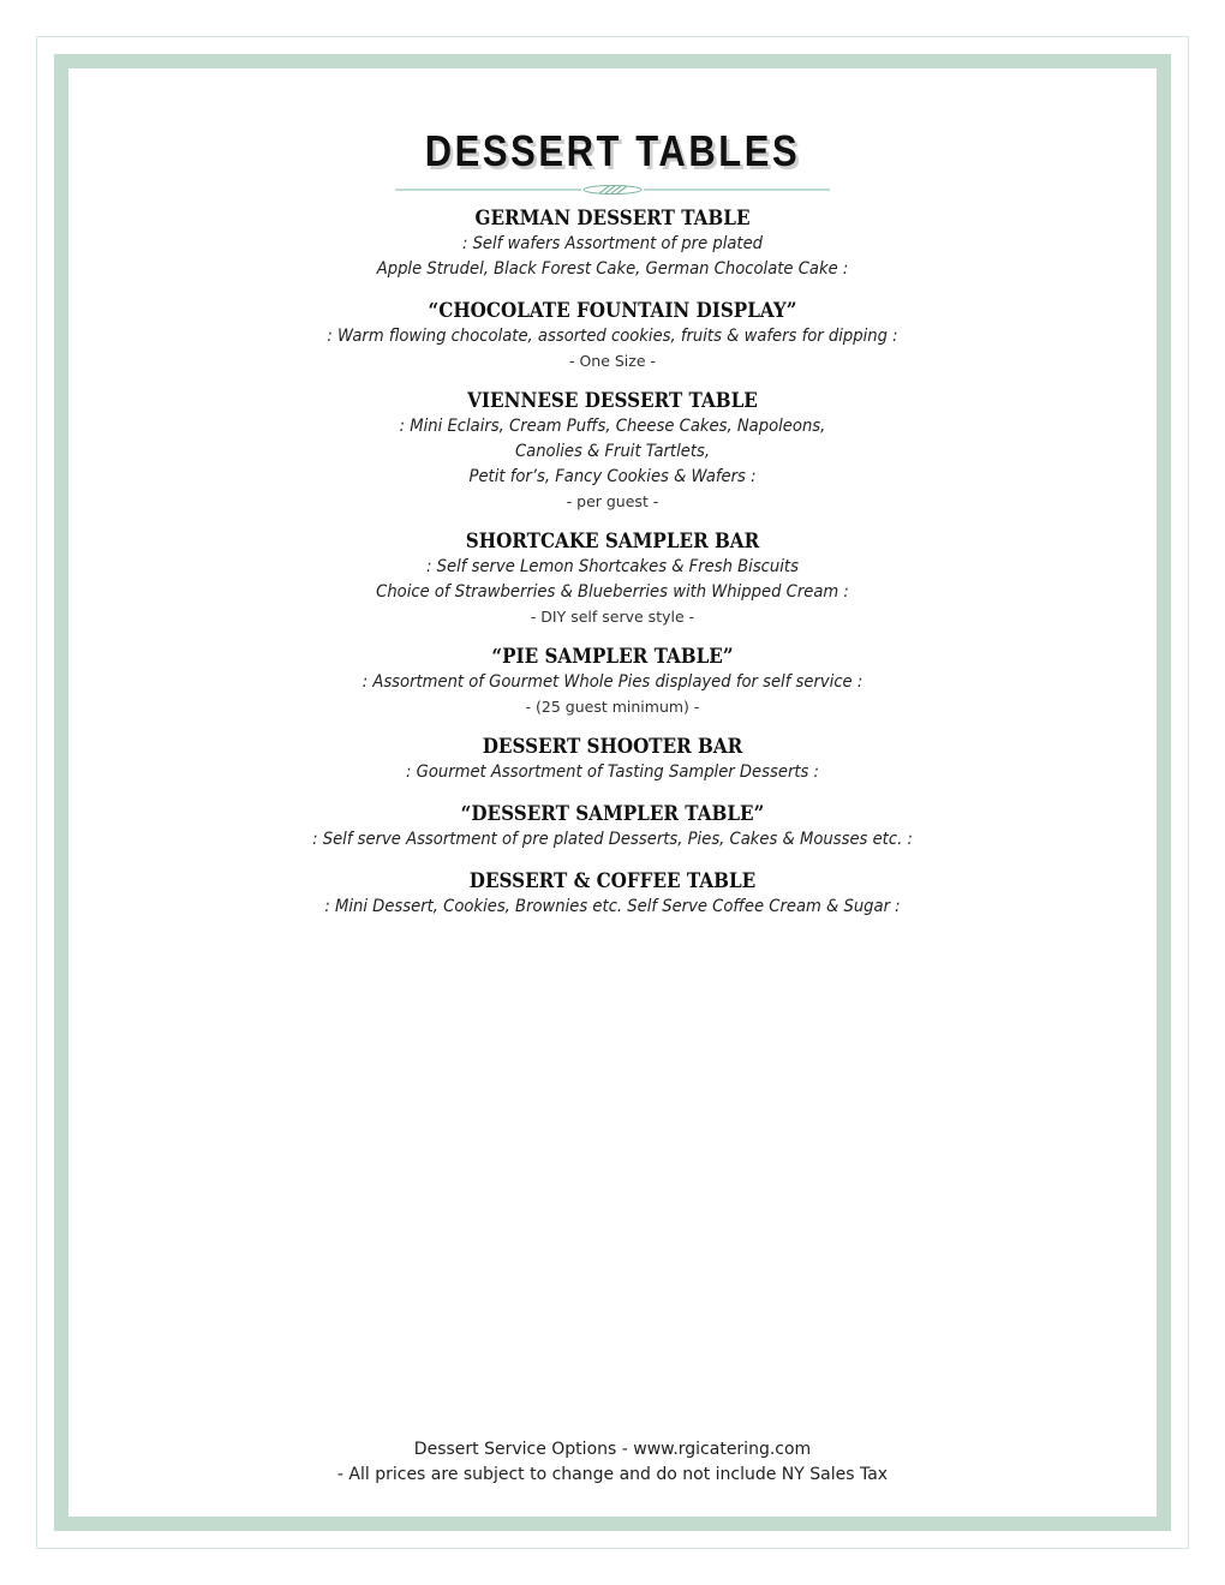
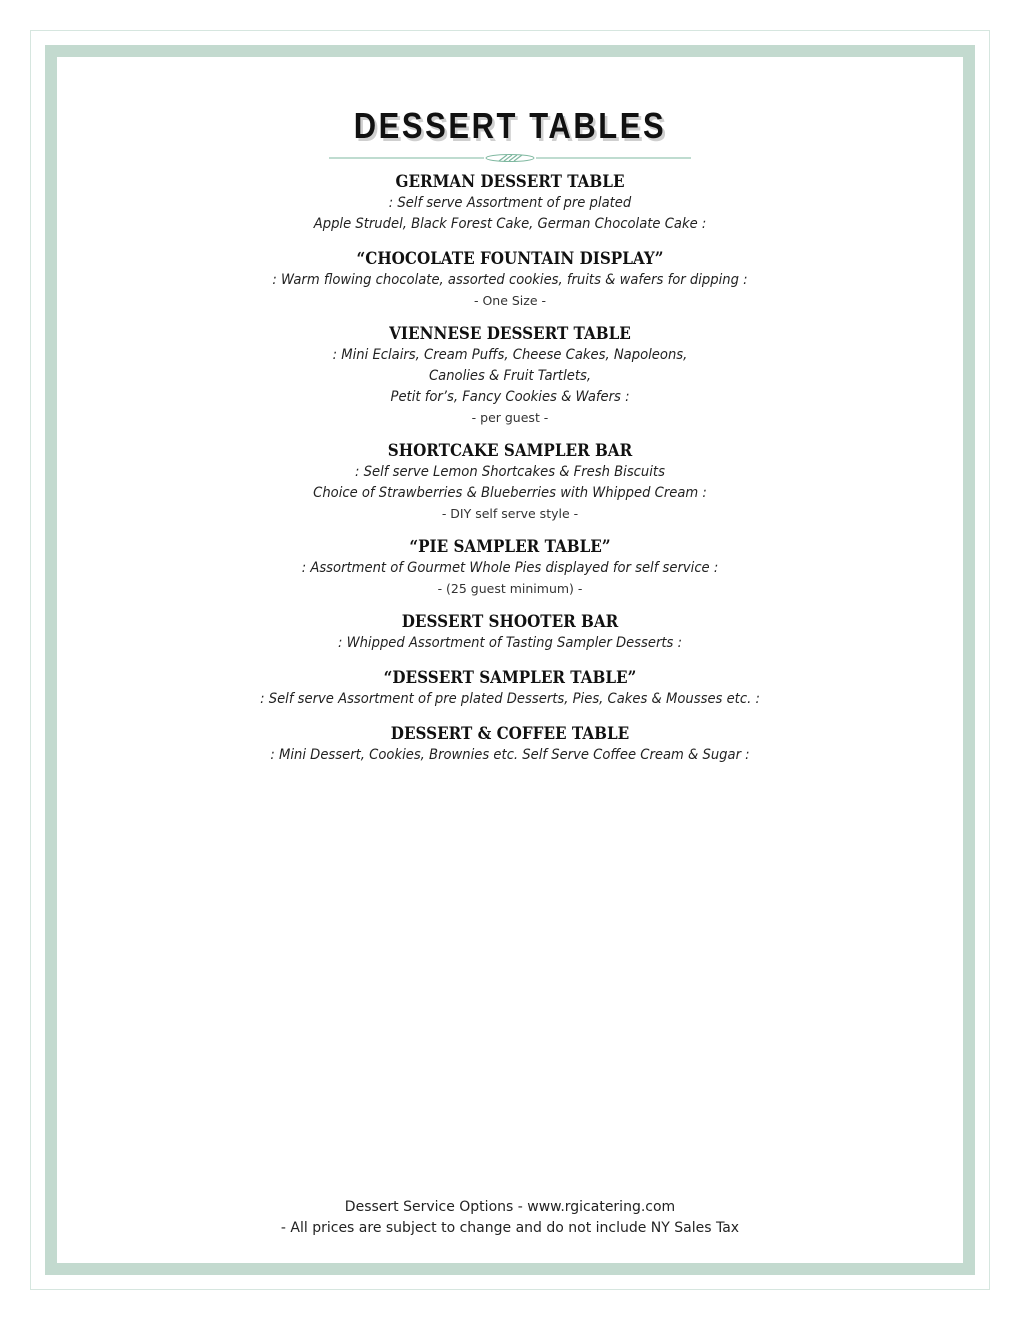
  DESSERT TABLES
  GERMAN DESSERT TABLE
- : Self wafers Assortment of pre plated
+ : Self serve Assortment of pre plated
  Apple Strudel, Black Forest Cake, German Chocolate Cake :
  “CHOCOLATE FOUNTAIN DISPLAY”
  : Warm flowing chocolate, assorted cookies, fruits & wafers for dipping :
  - One Size -
  VIENNESE DESSERT TABLE
  : Mini Eclairs, Cream Puffs, Cheese Cakes, Napoleons,
  Canolies & Fruit Tartlets,
  Petit for’s, Fancy Cookies & Wafers :
  - per guest -
  SHORTCAKE SAMPLER BAR
  : Self serve Lemon Shortcakes & Fresh Biscuits
  Choice of Strawberries & Blueberries with Whipped Cream :
  - DIY self serve style -
  “PIE SAMPLER TABLE”
  : Assortment of Gourmet Whole Pies displayed for self service :
  - (25 guest minimum) -
  DESSERT SHOOTER BAR
- : Gourmet Assortment of Tasting Sampler Desserts :
+ : Whipped Assortment of Tasting Sampler Desserts :
  “DESSERT SAMPLER TABLE”
  : Self serve Assortment of pre plated Desserts, Pies, Cakes & Mousses etc. :
  DESSERT & COFFEE TABLE
  : Mini Dessert, Cookies, Brownies etc. Self Serve Coffee Cream & Sugar :
  Dessert Service Options - www.rgicatering.com
  - All prices are subject to change and do not include NY Sales Tax
